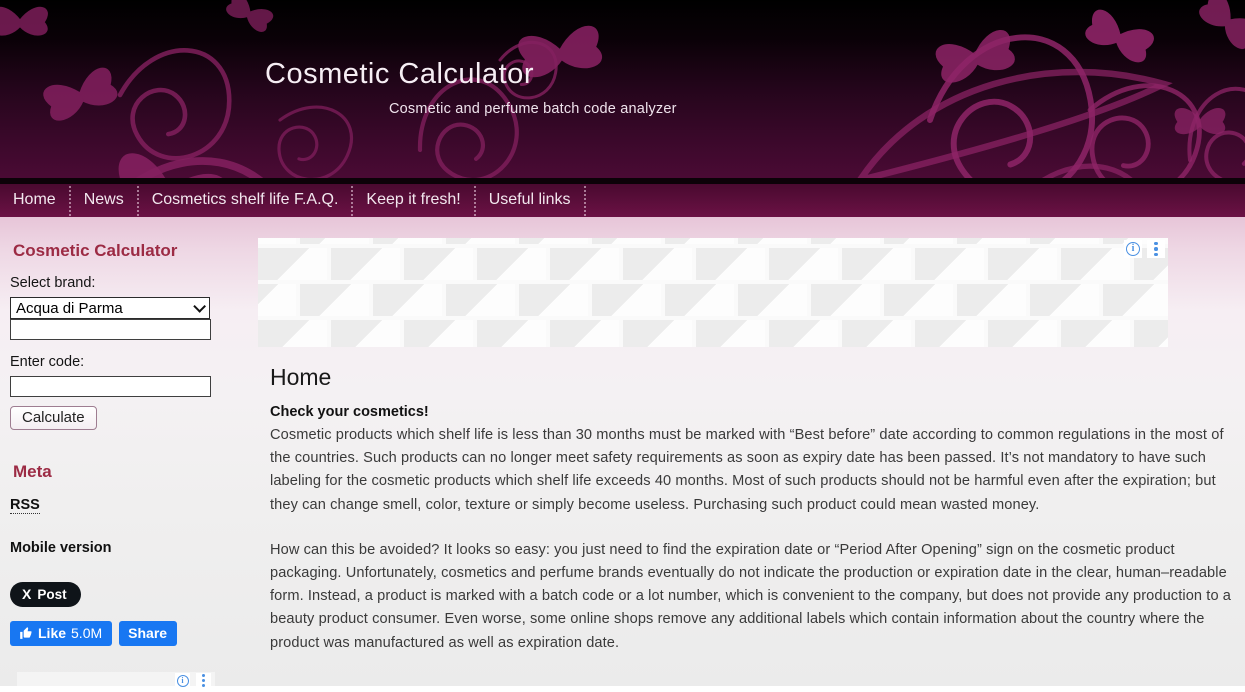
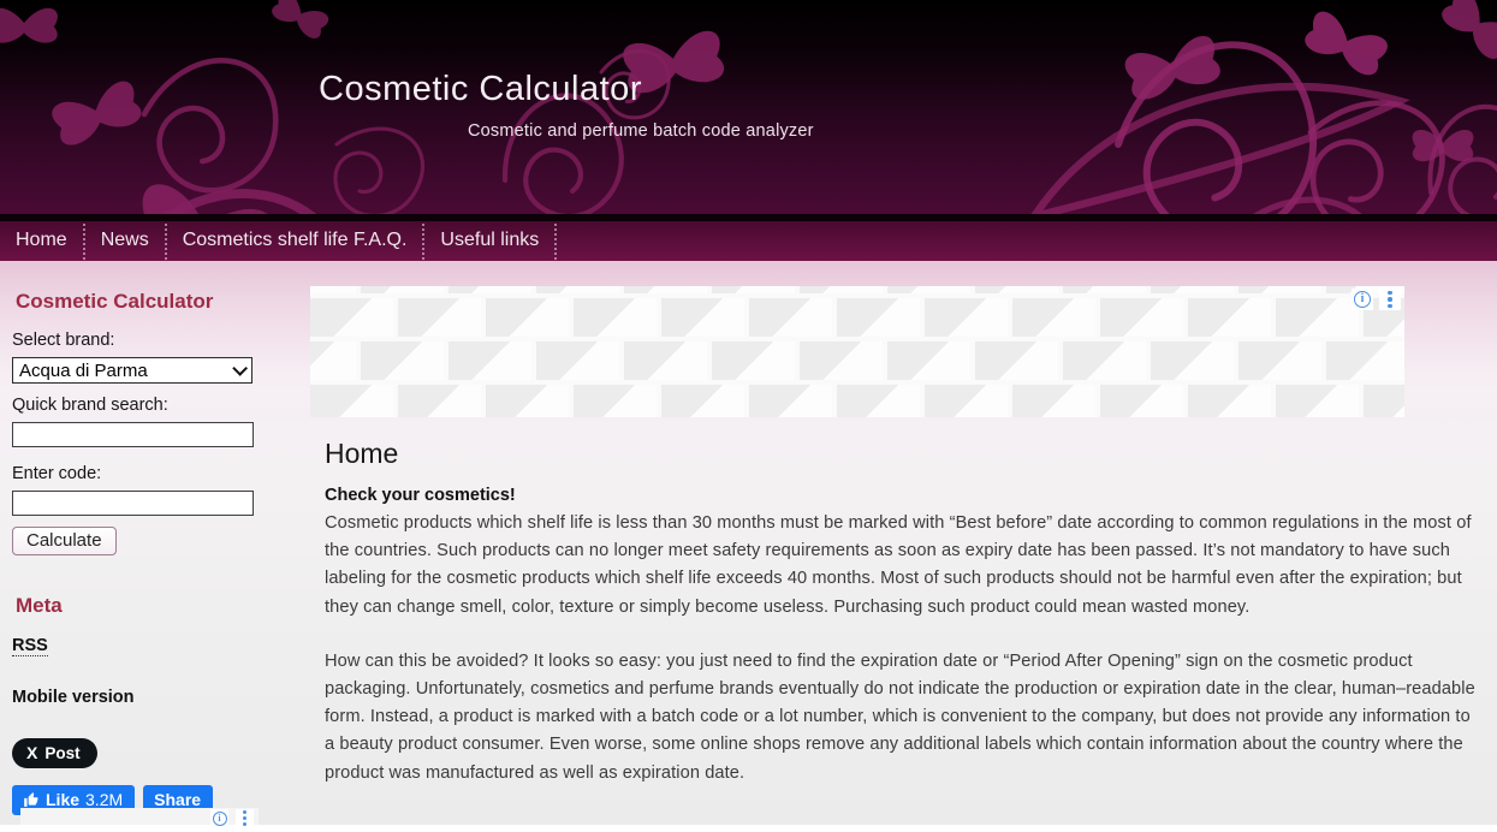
  Cosmetic Calculator
  Cosmetic and perfume batch code analyzer
  Home
  News
  Cosmetics shelf life F.A.Q.
- Keep it fresh!
  Useful links
  Cosmetic Calculator
  Select brand:
  Acqua di Parma
+ Quick brand search:
  Enter code:
  Calculate
  Meta
  RSS
  Mobile version
  X
  Post
  Like
- 5.0M
+ 3.2M
  Share
  i
  i
  Home
  Check your cosmetics!
  Cosmetic products which shelf life is less than 30 months must be marked with “Best before” date according to common regulations in the most of the countries. Such products can no longer meet safety requirements as soon as expiry date has been passed. It’s not mandatory to have such labeling for the cosmetic products which shelf life exceeds 40 months. Most of such products should not be harmful even after the expiration; but they can change smell, color, texture or simply become useless. Purchasing such product could mean wasted money.
- How can this be avoided? It looks so easy: you just need to find the expiration date or “Period After Opening” sign on the cosmetic product packaging. Unfortunately, cosmetics and perfume brands eventually do not indicate the production or expiration date in the clear, human–readable form. Instead, a product is marked with a batch code or a lot number, which is convenient to the company, but does not provide any production to a beauty product consumer. Even worse, some online shops remove any additional labels which contain information about the country where the product was manufactured as well as expiration date.
+ How can this be avoided? It looks so easy: you just need to find the expiration date or “Period After Opening” sign on the cosmetic product packaging. Unfortunately, cosmetics and perfume brands eventually do not indicate the production or expiration date in the clear, human–readable form. Instead, a product is marked with a batch code or a lot number, which is convenient to the company, but does not provide any information to a beauty product consumer. Even worse, some online shops remove any additional labels which contain information about the country where the product was manufactured as well as expiration date.
